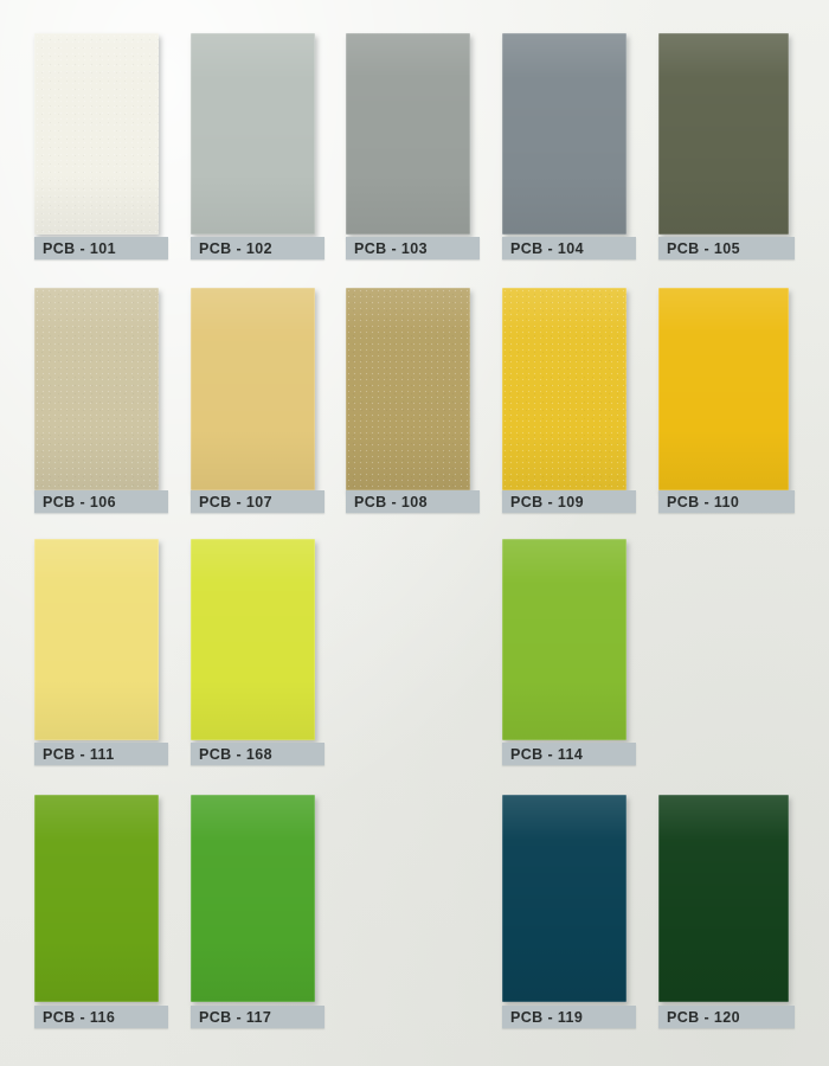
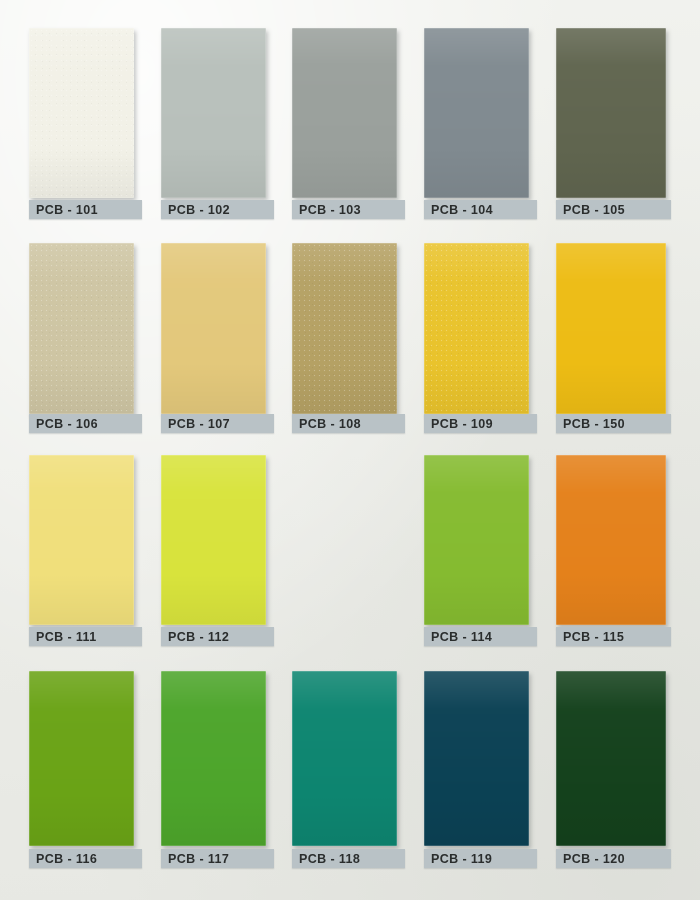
  PCB - 101
  PCB - 102
  PCB - 103
  PCB - 104
  PCB - 105
  PCB - 106
  PCB - 107
  PCB - 108
  PCB - 109
- PCB - 110
+ PCB - 150
  PCB - 111
- PCB - 168
+ PCB - 112
  PCB - 114
+ PCB - 115
  PCB - 116
  PCB - 117
+ PCB - 118
  PCB - 119
  PCB - 120
